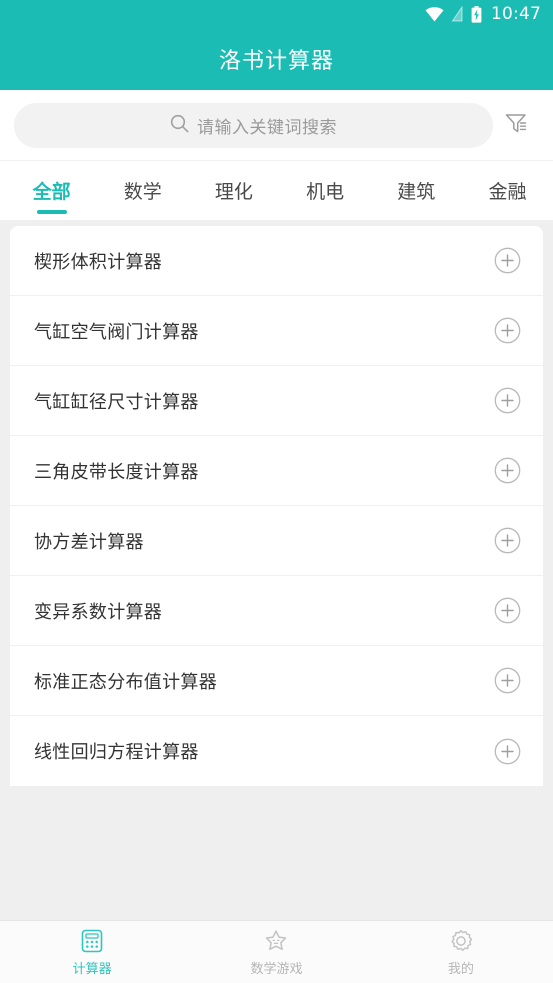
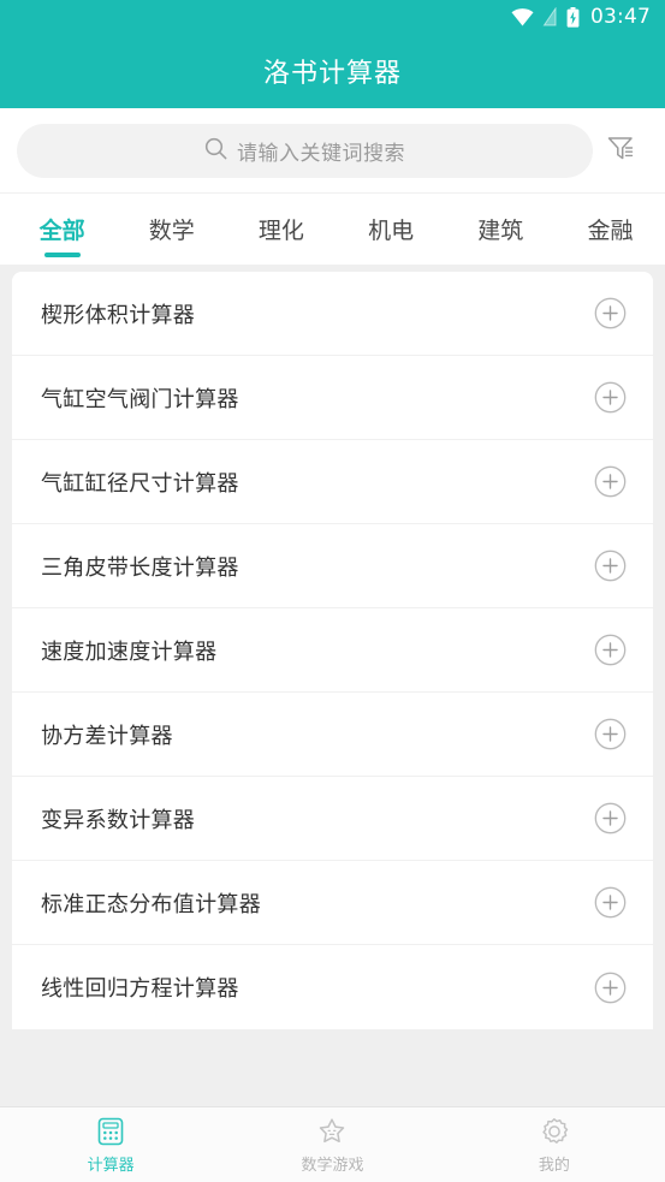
- 10:47
+ 03:47
  洛书计算器
  请输入关键词搜索
  全部
  数学
  理化
  机电
  建筑
  金融
  楔形体积计算器
  气缸空气阀门计算器
  气缸缸径尺寸计算器
  三角皮带长度计算器
+ 速度加速度计算器
  协方差计算器
  变异系数计算器
  标准正态分布值计算器
  线性回归方程计算器
  计算器
  数学游戏
  我的
